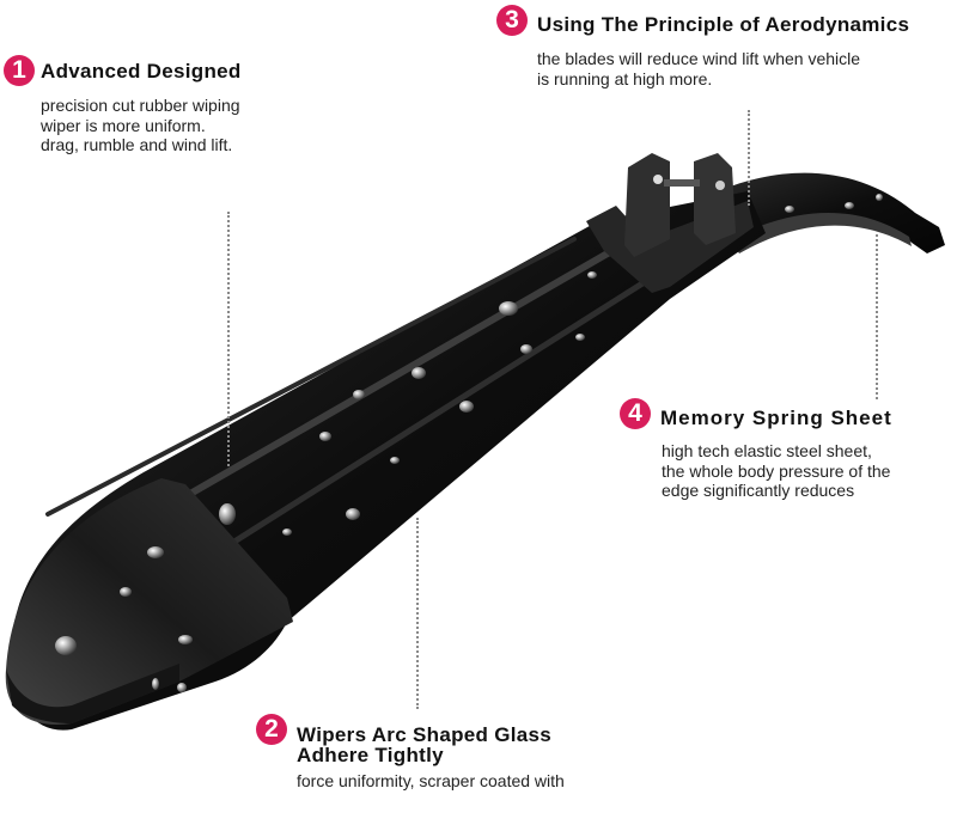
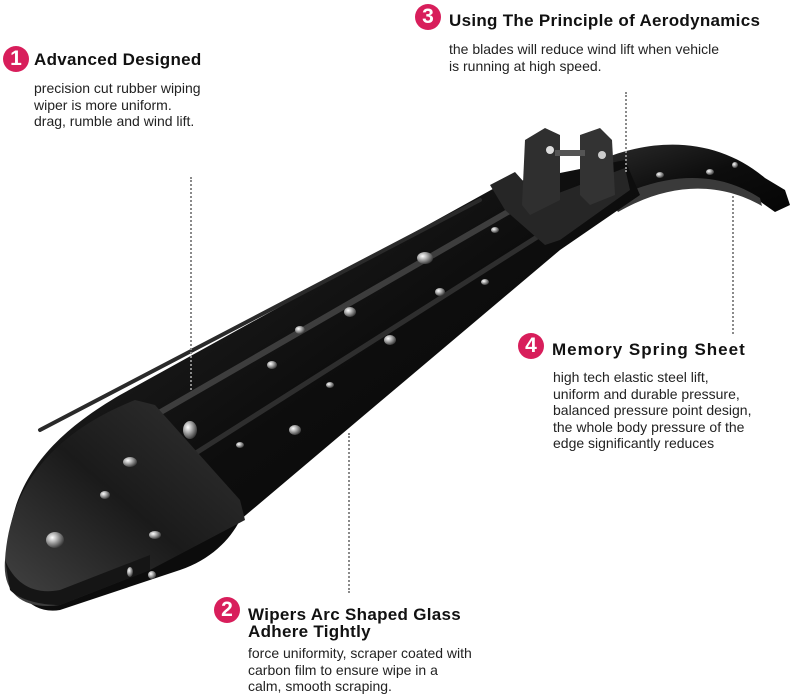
  1
  Advanced Designed
  precision cut rubber wiping
  wiper is more uniform.
  drag, rumble and wind lift.
  3
  Using The Principle of Aerodynamics
  the blades will reduce wind lift when vehicle
- is running at high more.
+ is running at high speed.
  4
  Memory Spring Sheet
- high tech elastic steel sheet,
+ high tech elastic steel lift,
+ uniform and durable pressure,
+ balanced pressure point design,
  the whole body pressure of the
  edge significantly reduces
  2
  Wipers Arc Shaped Glass
  Adhere Tightly
  force uniformity, scraper coated with
+ carbon film to ensure wipe in a
+ calm, smooth scraping.
